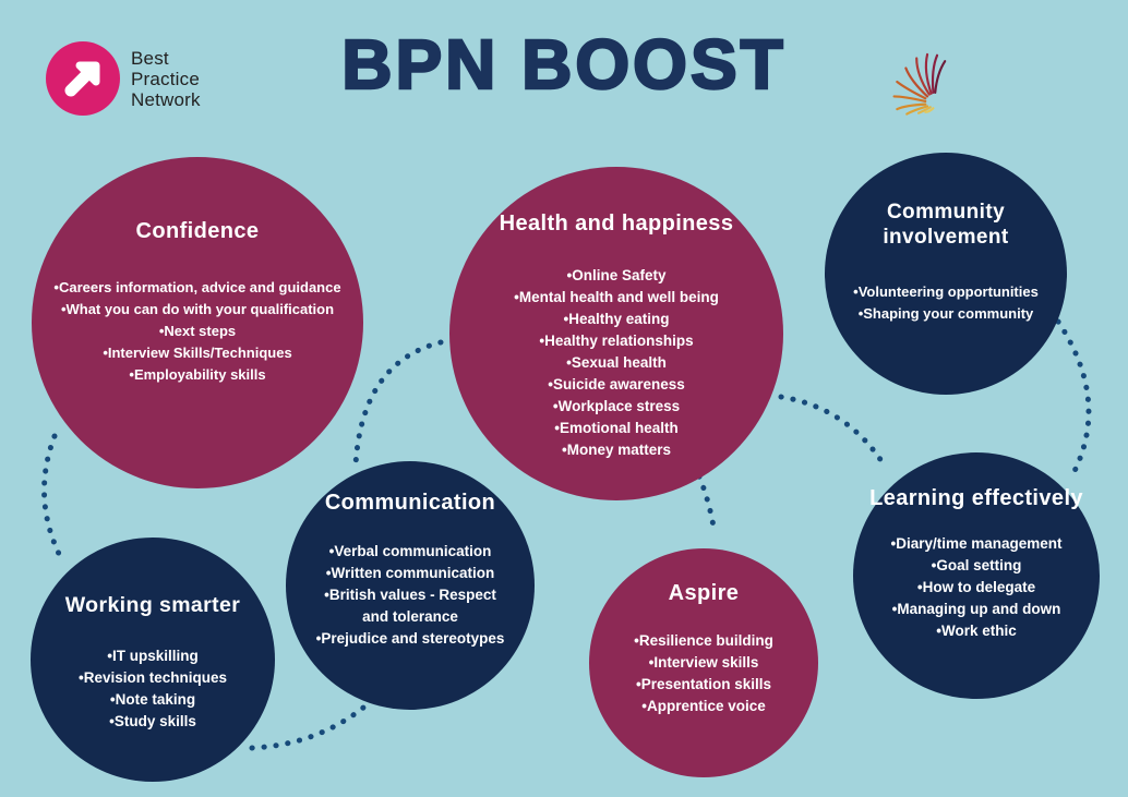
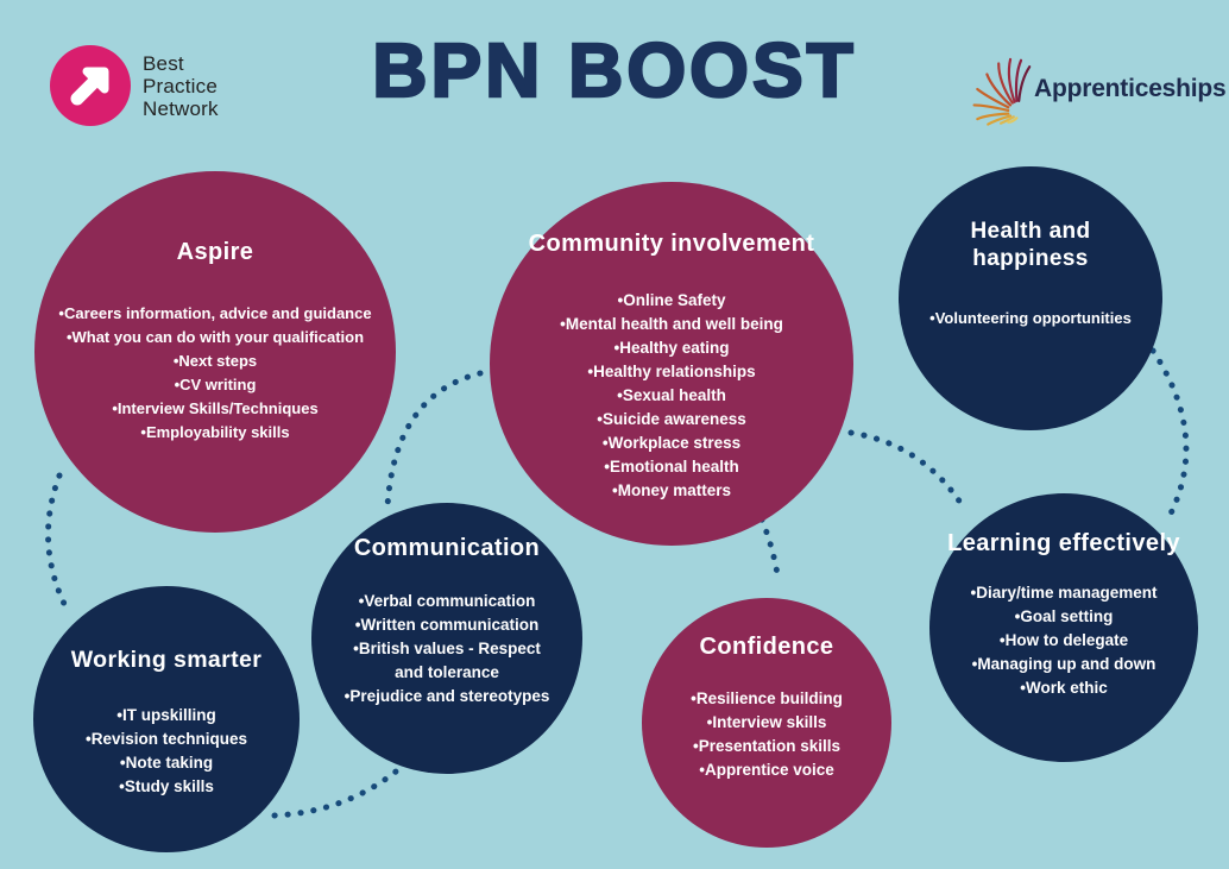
  Best
  Practice
  Network
  BPN BOOST
+ Apprenticeships
- Confidence
+ Aspire
  •Careers information, advice and guidance
  •What you can do with your qualification
  •Next steps
+ •CV writing
  •Interview Skills/Techniques
  •Employability skills
- Health and happiness
+ Community involvement
  •Online Safety
  •Mental health and well being
  •Healthy eating
  •Healthy relationships
  •Sexual health
  •Suicide awareness
  •Workplace stress
  •Emotional health
  •Money matters
- Community involvement
+ Health and happiness
  •Volunteering opportunities
- •Shaping your community
  Communication
  •Verbal communication
  •Written communication
  •British values - Respect and tolerance
  •Prejudice and stereotypes
  Working smarter
  •IT upskilling
  •Revision techniques
  •Note taking
  •Study skills
- Aspire
+ Confidence
  •Resilience building
  •Interview skills
  •Presentation skills
  •Apprentice voice
  Learning effectively
  •Diary/time management
  •Goal setting
  •How to delegate
  •Managing up and down
  •Work ethic
